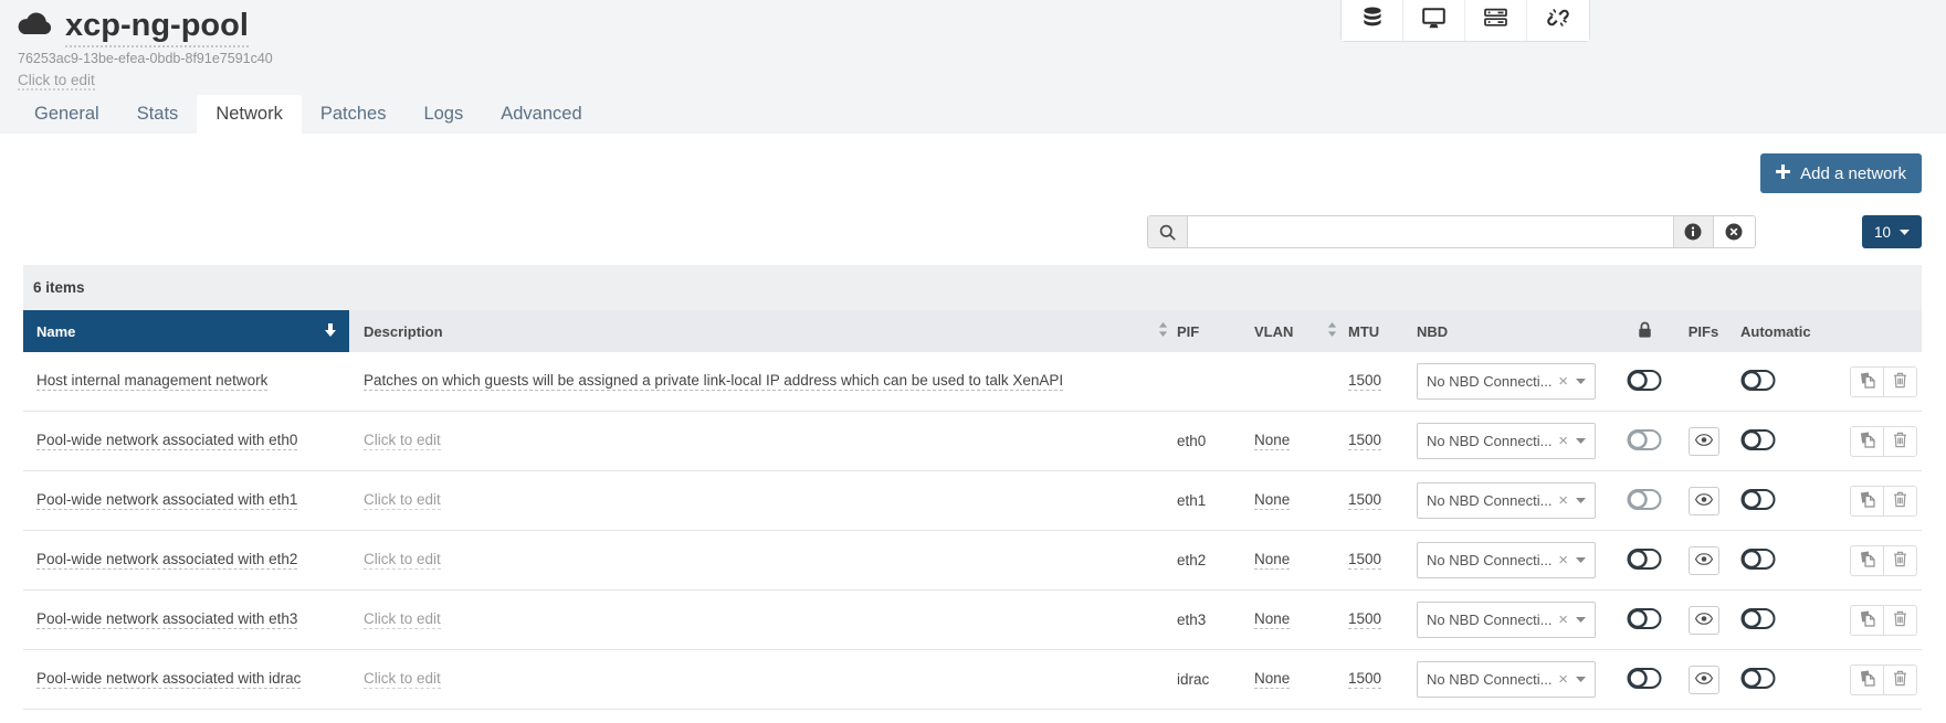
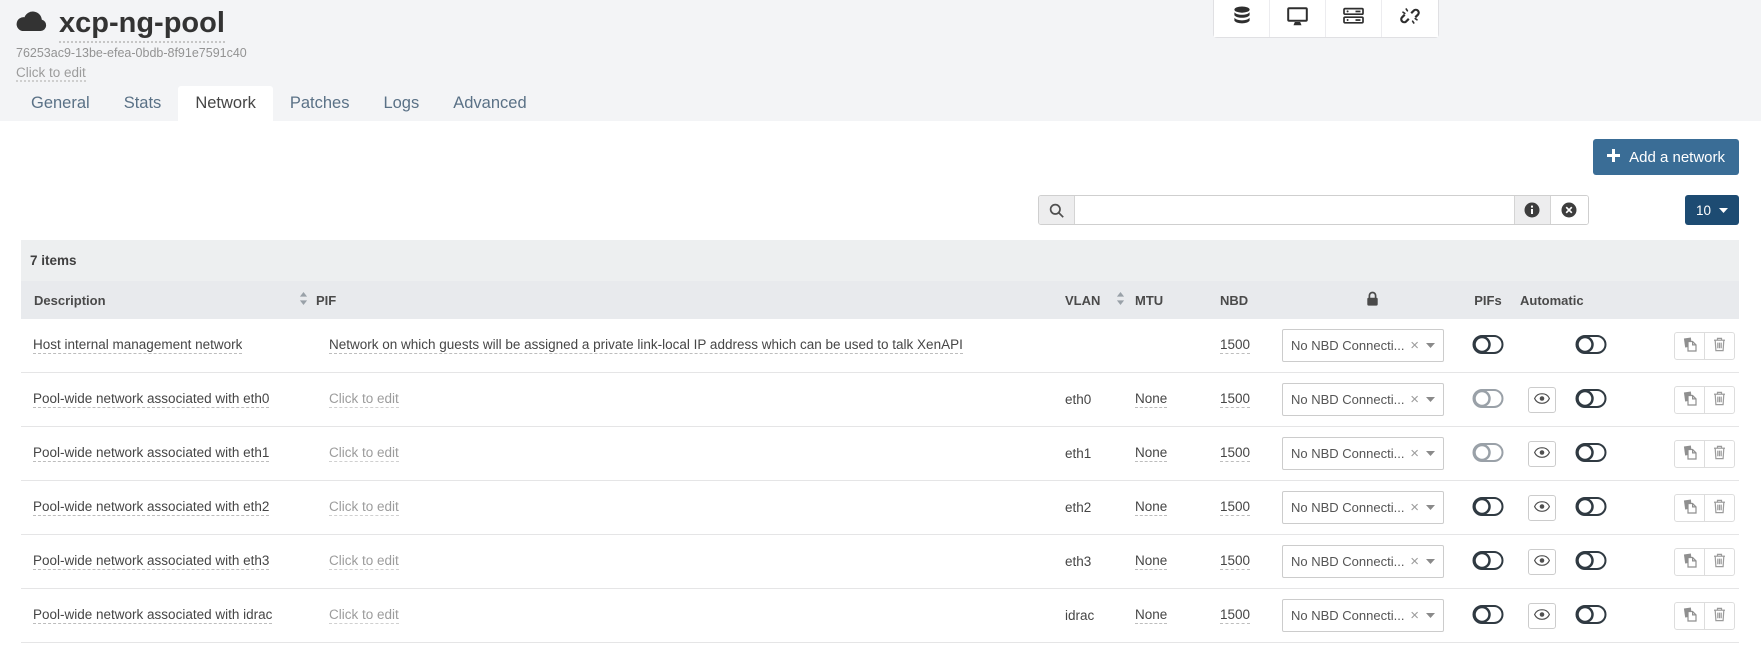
  xcp-ng-pool
  76253ac9-13be-efea-0bdb-8f91e7591c40
  Click to edit
  General
  Stats
  Network
  Patches
  Logs
  Advanced
  Add a network
  10
- 6 items
+ 7 items
- Name
  Description
  PIF
  VLAN
  MTU
  NBD
  PIFs
  Automatic
  Host internal management network
- Patches on which guests will be assigned a private link-local IP address which can be used to talk XenAPI
+ Network on which guests will be assigned a private link-local IP address which can be used to talk XenAPI
  1500
  No NBD Connecti...
  ×
  Pool-wide network associated with eth0
  Click to edit
  eth0
  None
  1500
  No NBD Connecti...
  ×
  Pool-wide network associated with eth1
  Click to edit
  eth1
  None
  1500
  No NBD Connecti...
  ×
  Pool-wide network associated with eth2
  Click to edit
  eth2
  None
  1500
  No NBD Connecti...
  ×
  Pool-wide network associated with eth3
  Click to edit
  eth3
  None
  1500
  No NBD Connecti...
  ×
  Pool-wide network associated with idrac
  Click to edit
  idrac
  None
  1500
  No NBD Connecti...
  ×
